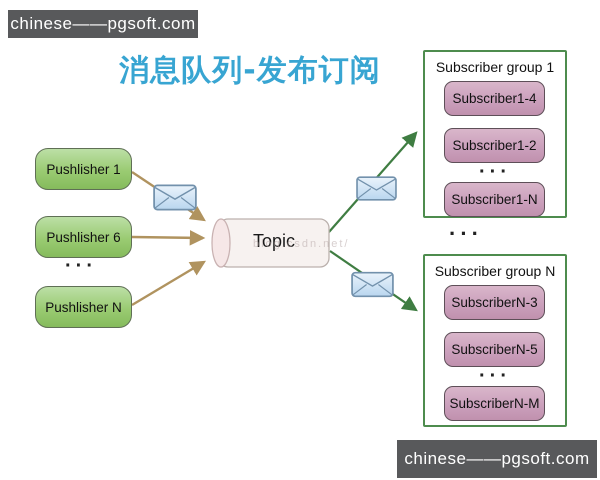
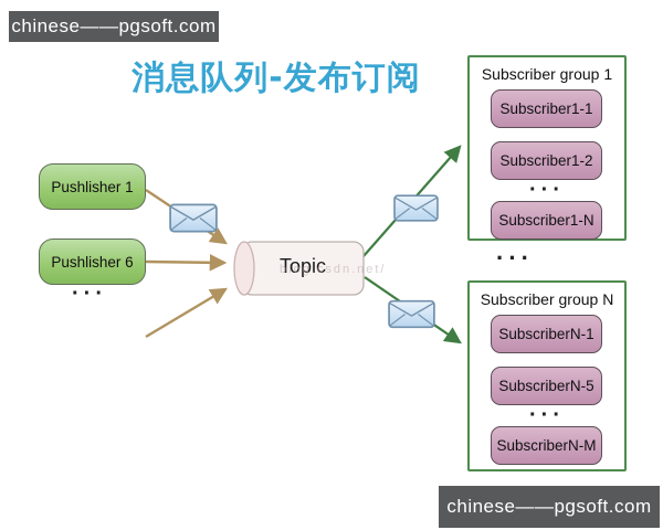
  chinese——pgsoft.com
  chinese——pgsoft.com
  消息队列-发布订阅
  Pushlisher 1
  Pushlisher 6
  ···
- Pushlisher N
  Topic
  blog.csdn.net/
  Subscriber group 1
- Subscriber1-4
+ Subscriber1-1
  Subscriber1-2
  ···
  Subscriber1-N
  ···
  Subscriber group N
- SubscriberN-3
+ SubscriberN-1
  SubscriberN-5
  ···
  SubscriberN-M
